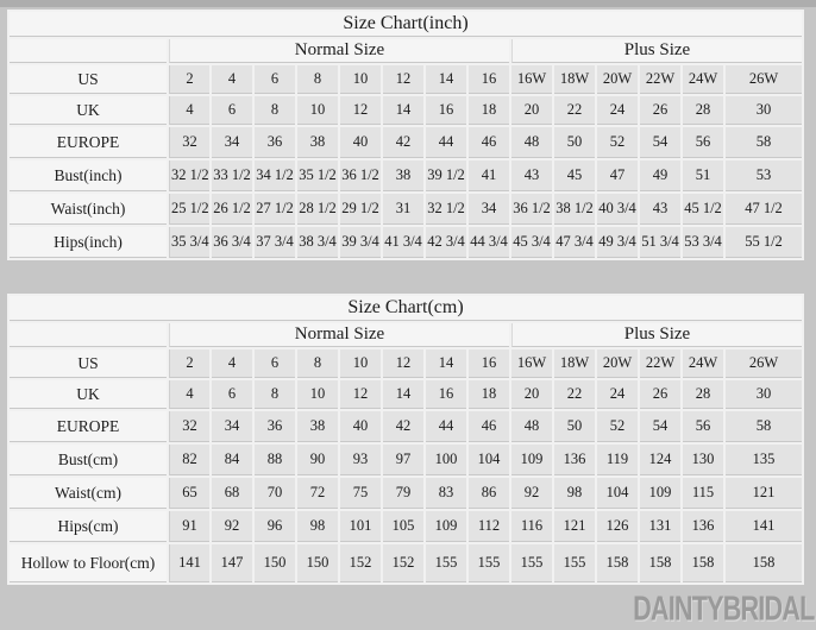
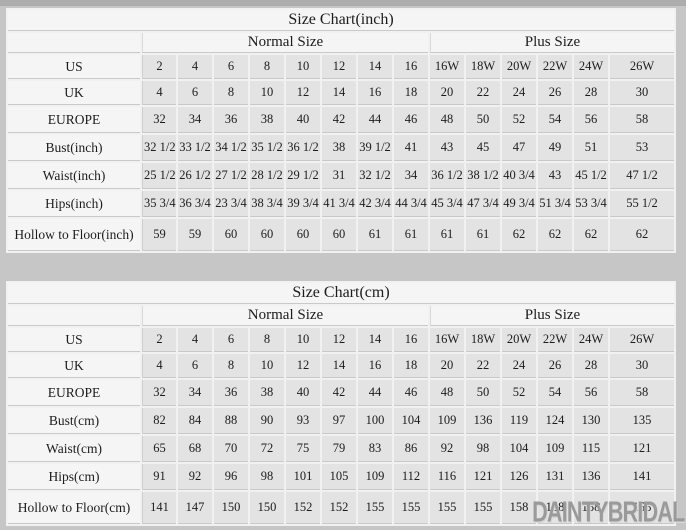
  Size Chart(inch)
  	Normal Size	Plus Size
  US	2	4	6	8	10	12	14	16	16W	18W	20W	22W	24W	26W
  UK	4	6	8	10	12	14	16	18	20	22	24	26	28	30
  EUROPE	32	34	36	38	40	42	44	46	48	50	52	54	56	58
  Bust(inch)	32 1/2	33 1/2	34 1/2	35 1/2	36 1/2	38	39 1/2	41	43	45	47	49	51	53
  Waist(inch)	25 1/2	26 1/2	27 1/2	28 1/2	29 1/2	31	32 1/2	34	36 1/2	38 1/2	40 3/4	43	45 1/2	47 1/2
- Hips(inch)	35 3/4	36 3/4	37 3/4	38 3/4	39 3/4	41 3/4	42 3/4	44 3/4	45 3/4	47 3/4	49 3/4	51 3/4	53 3/4	55 1/2
+ Hips(inch)	35 3/4	36 3/4	23 3/4	38 3/4	39 3/4	41 3/4	42 3/4	44 3/4	45 3/4	47 3/4	49 3/4	51 3/4	53 3/4	55 1/2
+ Hollow to Floor(inch)	59	59	60	60	60	60	61	61	61	61	62	62	62	62
  Size Chart(cm)
  	Normal Size	Plus Size
  US	2	4	6	8	10	12	14	16	16W	18W	20W	22W	24W	26W
  UK	4	6	8	10	12	14	16	18	20	22	24	26	28	30
  EUROPE	32	34	36	38	40	42	44	46	48	50	52	54	56	58
  Bust(cm)	82	84	88	90	93	97	100	104	109	136	119	124	130	135
  Waist(cm)	65	68	70	72	75	79	83	86	92	98	104	109	115	121
  Hips(cm)	91	92	96	98	101	105	109	112	116	121	126	131	136	141
  Hollow to Floor(cm)	141	147	150	150	152	152	155	155	155	155	158	158	158	158
  DAINTYBRIDAL
